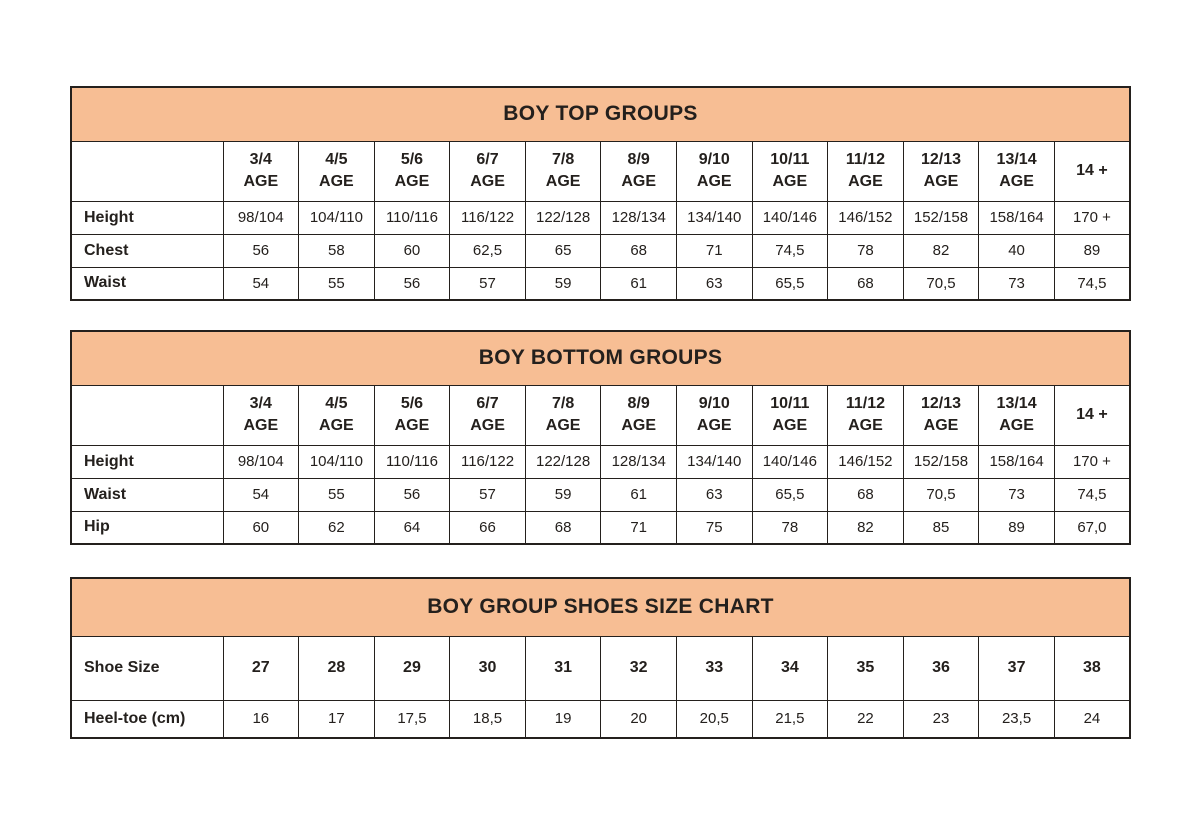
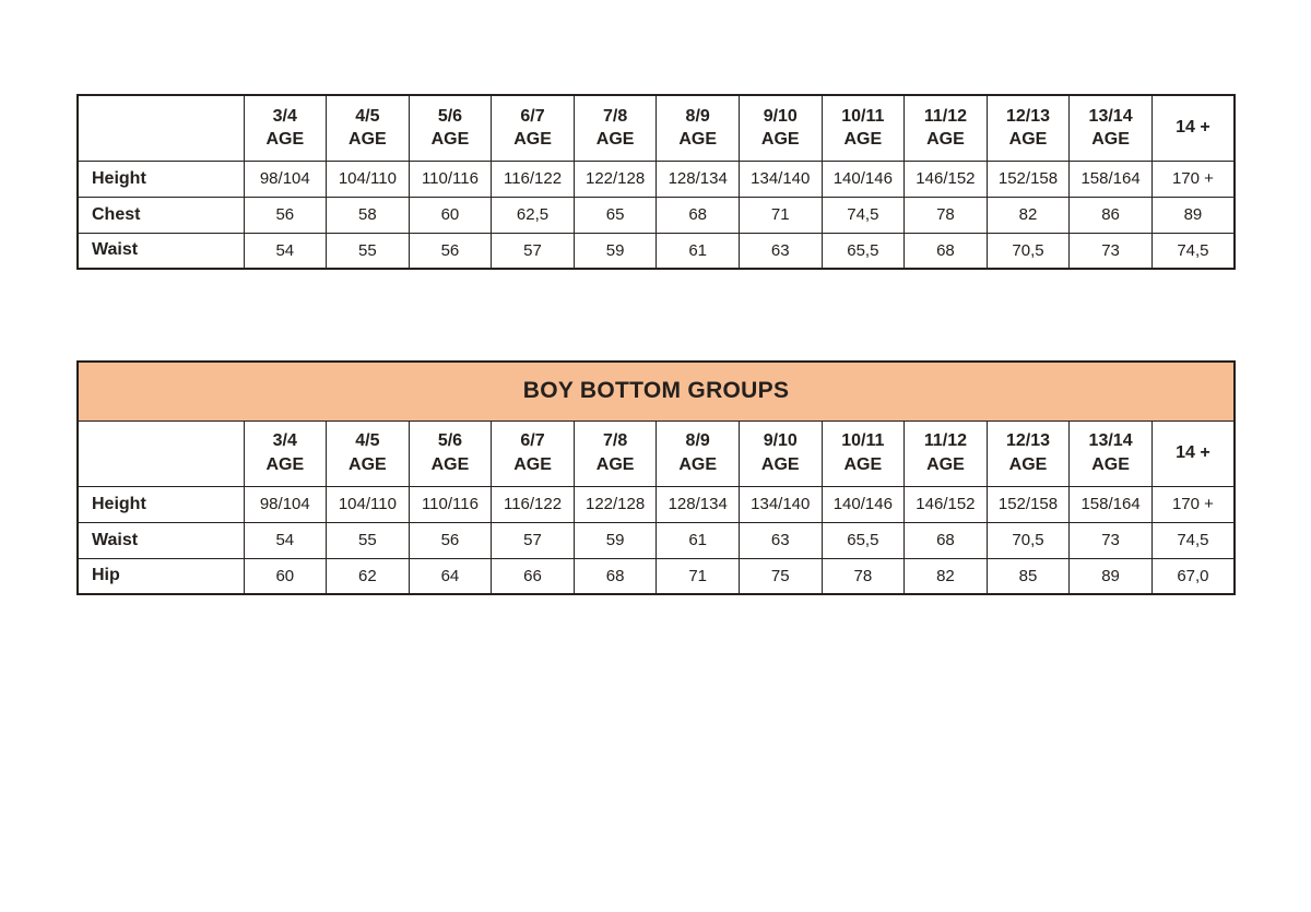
- BOY TOP GROUPS
  	3/4 AGE	4/5 AGE	5/6 AGE	6/7 AGE	7/8 AGE	8/9 AGE	9/10 AGE	10/11 AGE	11/12 AGE	12/13 AGE	13/14 AGE	14 +
  Height	98/104	104/110	110/116	116/122	122/128	128/134	134/140	140/146	146/152	152/158	158/164	170 +
- Chest	56	58	60	62,5	65	68	71	74,5	78	82	40	89
+ Chest	56	58	60	62,5	65	68	71	74,5	78	82	86	89
  Waist	54	55	56	57	59	61	63	65,5	68	70,5	73	74,5
  BOY BOTTOM GROUPS
  	3/4 AGE	4/5 AGE	5/6 AGE	6/7 AGE	7/8 AGE	8/9 AGE	9/10 AGE	10/11 AGE	11/12 AGE	12/13 AGE	13/14 AGE	14 +
  Height	98/104	104/110	110/116	116/122	122/128	128/134	134/140	140/146	146/152	152/158	158/164	170 +
  Waist	54	55	56	57	59	61	63	65,5	68	70,5	73	74,5
  Hip	60	62	64	66	68	71	75	78	82	85	89	67,0
- BOY GROUP SHOES SIZE CHART
- Shoe Size	27	28	29	30	31	32	33	34	35	36	37	38
- Heel-toe (cm)	16	17	17,5	18,5	19	20	20,5	21,5	22	23	23,5	24
